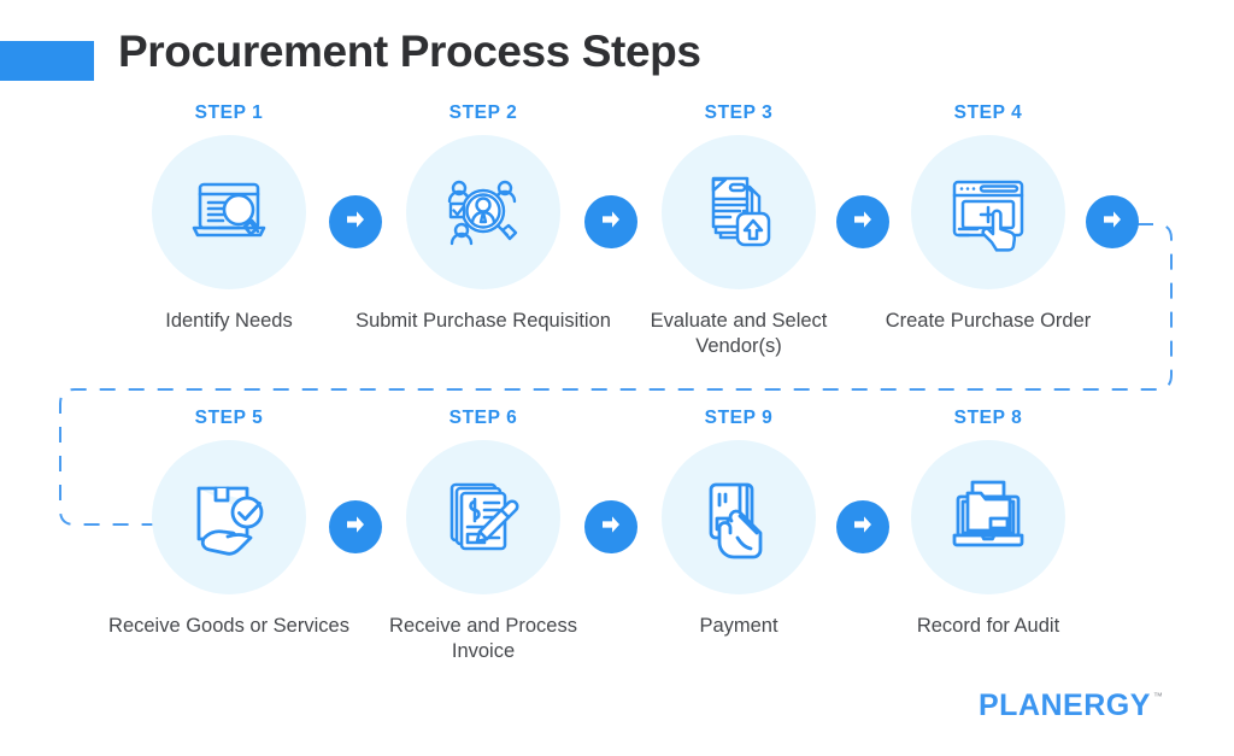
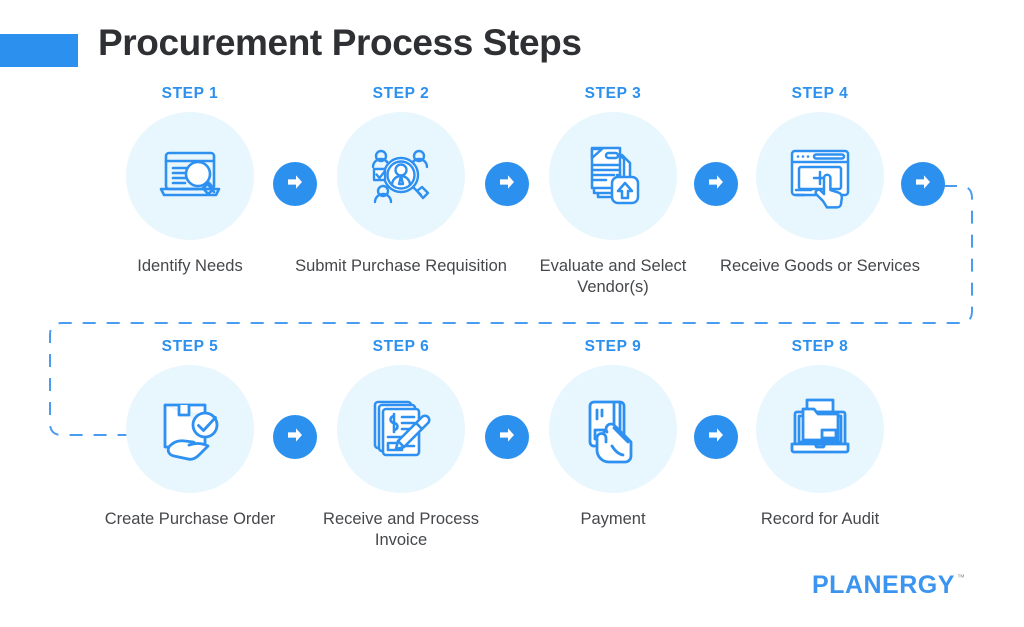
  Procurement Process Steps
  STEP 1
  Identify Needs
  STEP 2
  Submit Purchase Requisition
  STEP 3
  Evaluate and Select Vendor(s)
  STEP 4
- Create Purchase Order
+ Receive Goods or Services
  STEP 5
- Receive Goods or Services
+ Create Purchase Order
  STEP 6
  Receive and Process Invoice
  STEP 9
  Payment
  STEP 8
  Record for Audit
  PLANERGY
  ™
